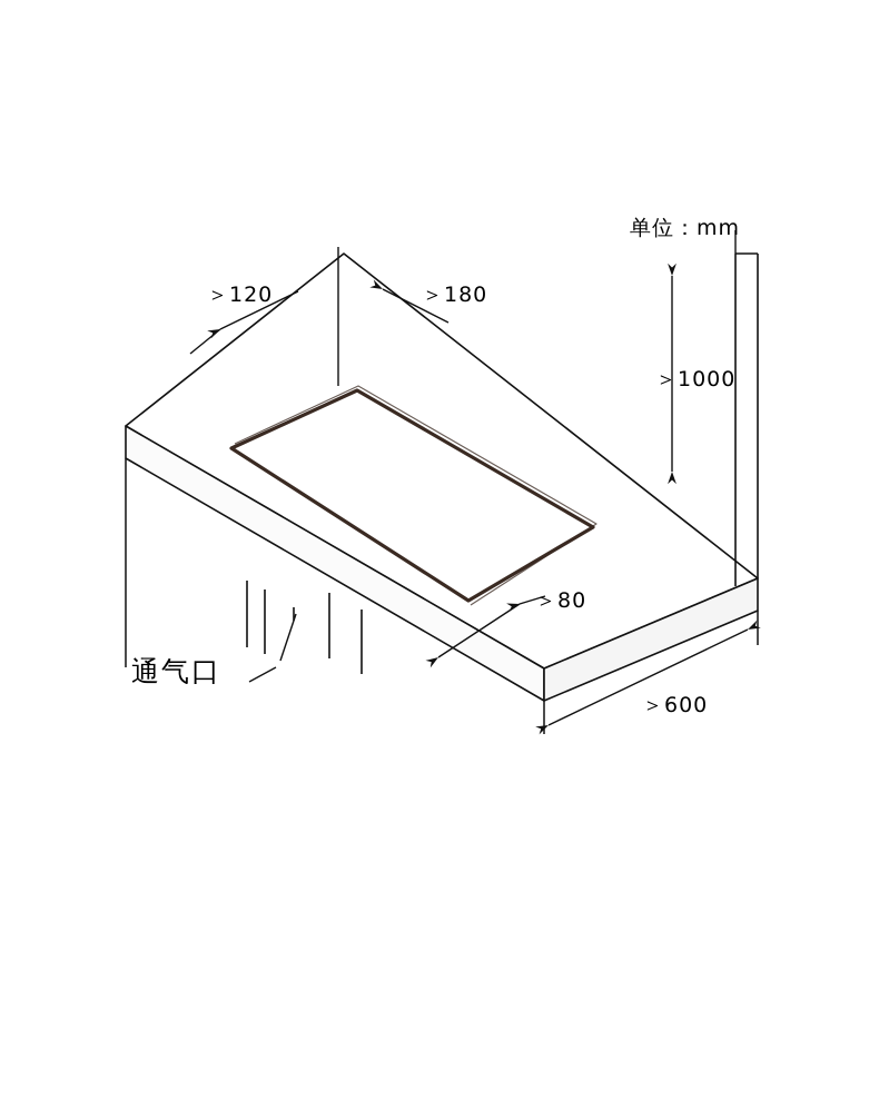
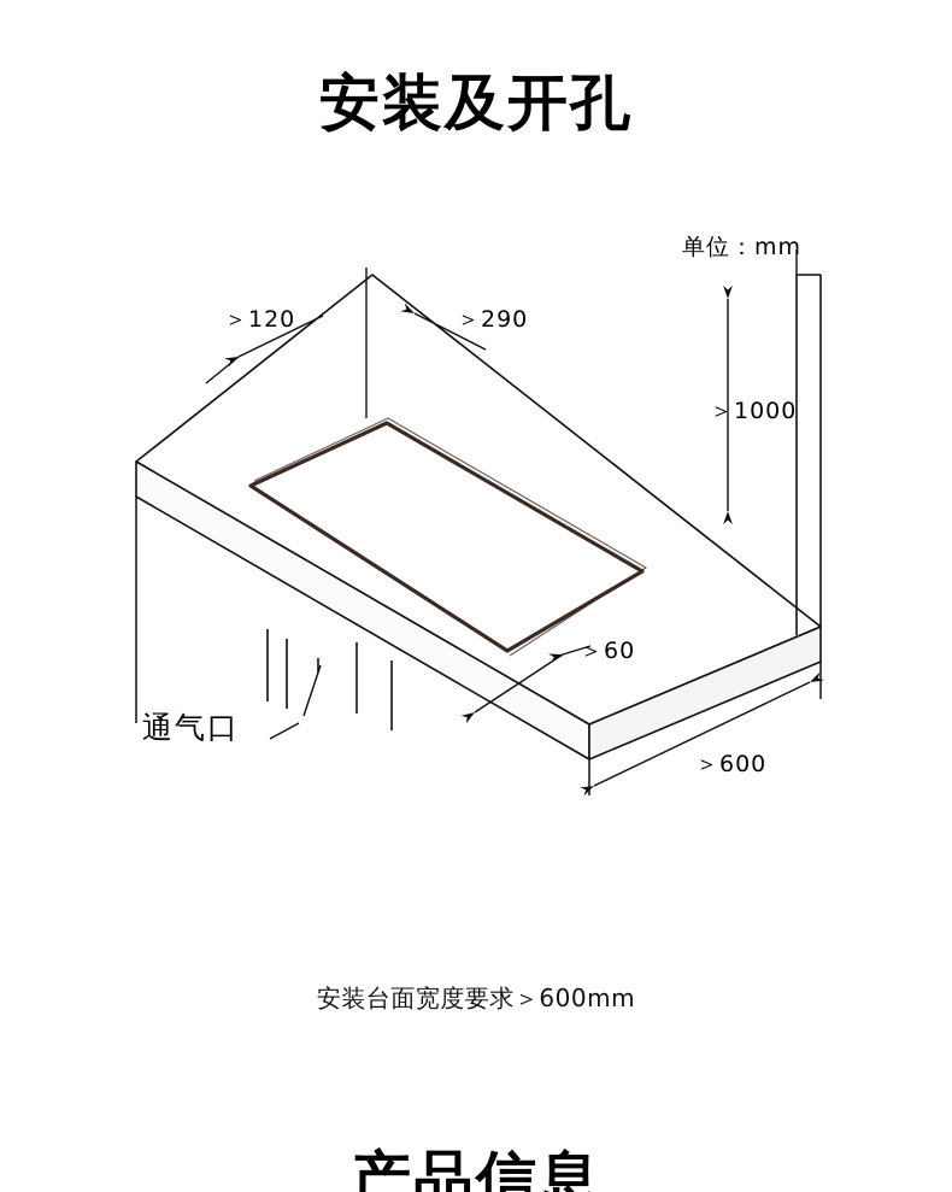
+ 安装及开孔
  单位：mm
  ＞120
- ＞180
+ ＞290
  ＞1000
- ＞80
+ ＞60
  ＞600
  通气口
+ 安装台面宽度要求＞600mm
+ 产品信息
